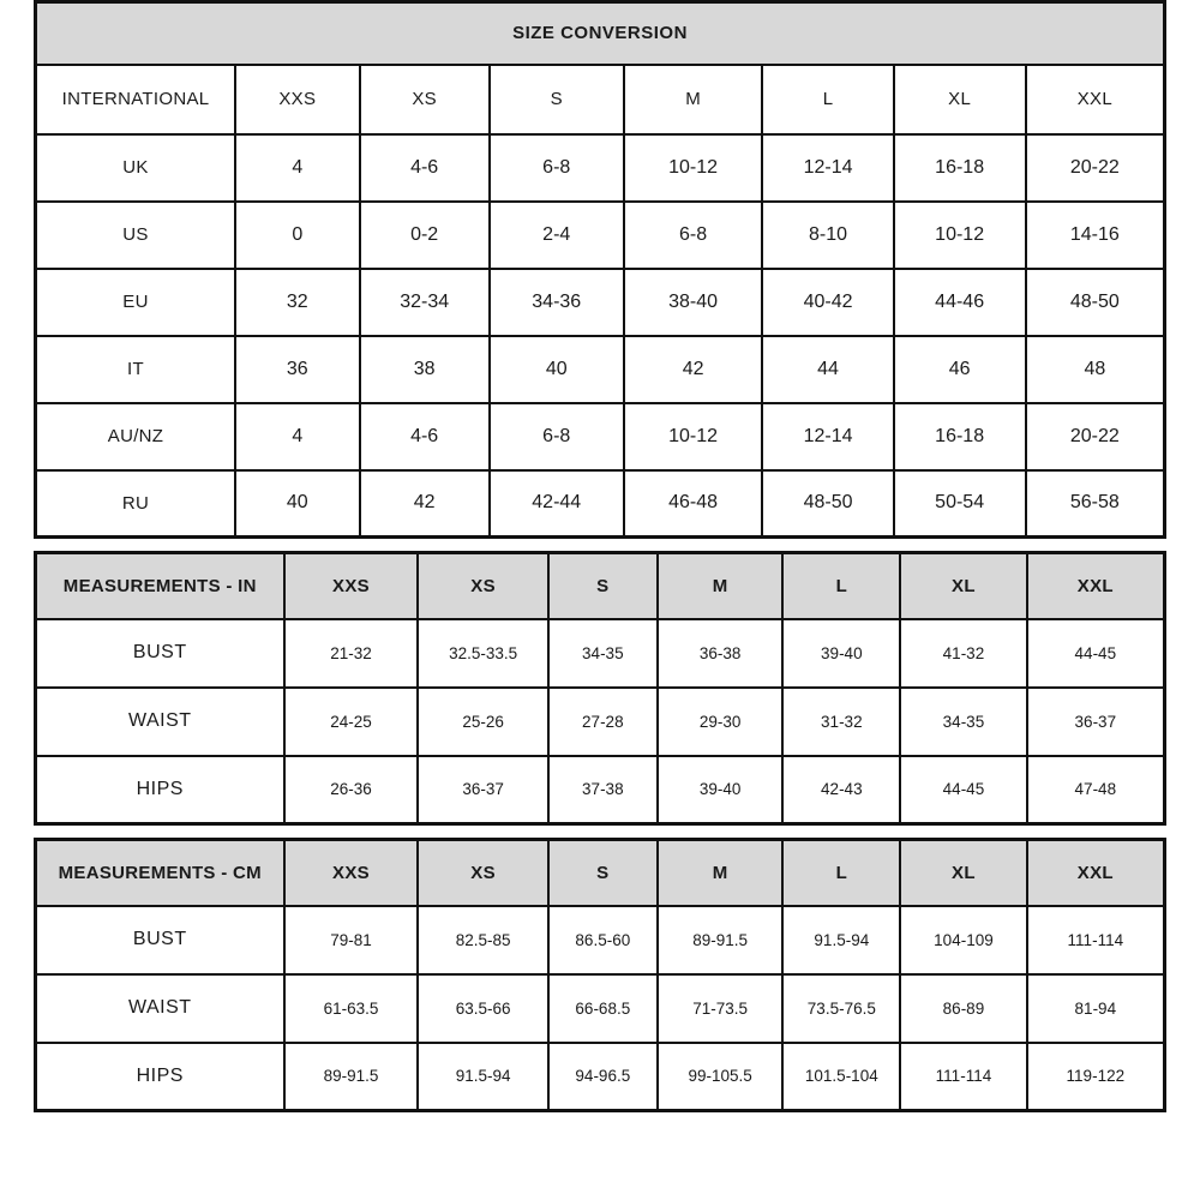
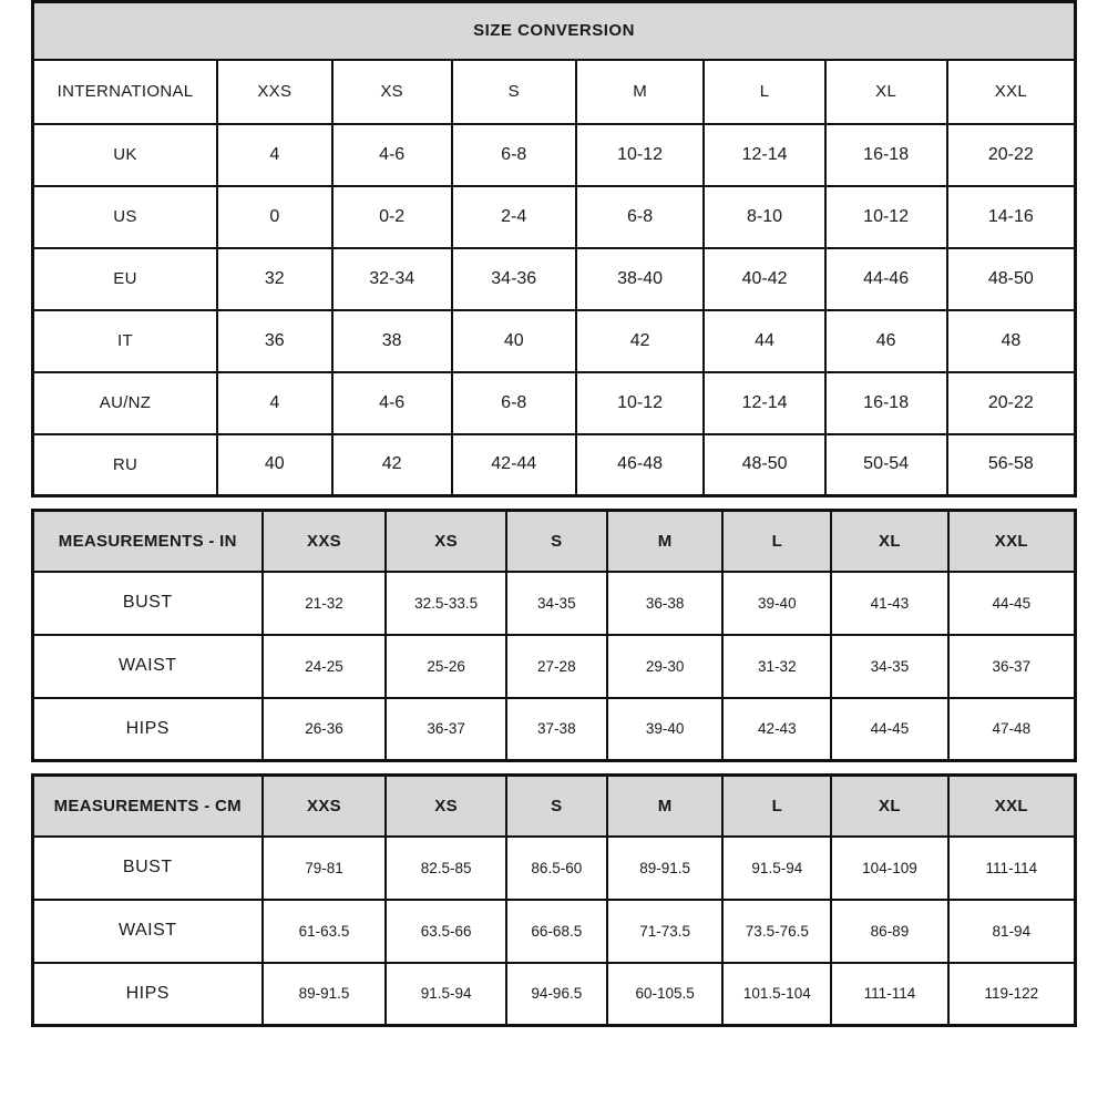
  SIZE CONVERSION
  INTERNATIONAL	XXS	XS	S	M	L	XL	XXL
  UK	4	4-6	6-8	10-12	12-14	16-18	20-22
  US	0	0-2	2-4	6-8	8-10	10-12	14-16
  EU	32	32-34	34-36	38-40	40-42	44-46	48-50
  IT	36	38	40	42	44	46	48
  AU/NZ	4	4-6	6-8	10-12	12-14	16-18	20-22
  RU	40	42	42-44	46-48	48-50	50-54	56-58
  MEASUREMENTS - IN	XXS	XS	S	M	L	XL	XXL
- BUST	21-32	32.5-33.5	34-35	36-38	39-40	41-32	44-45
+ BUST	21-32	32.5-33.5	34-35	36-38	39-40	41-43	44-45
  WAIST	24-25	25-26	27-28	29-30	31-32	34-35	36-37
  HIPS	26-36	36-37	37-38	39-40	42-43	44-45	47-48
  MEASUREMENTS - CM	XXS	XS	S	M	L	XL	XXL
  BUST	79-81	82.5-85	86.5-60	89-91.5	91.5-94	104-109	111-114
  WAIST	61-63.5	63.5-66	66-68.5	71-73.5	73.5-76.5	86-89	81-94
- HIPS	89-91.5	91.5-94	94-96.5	99-105.5	101.5-104	111-114	119-122
+ HIPS	89-91.5	91.5-94	94-96.5	60-105.5	101.5-104	111-114	119-122
